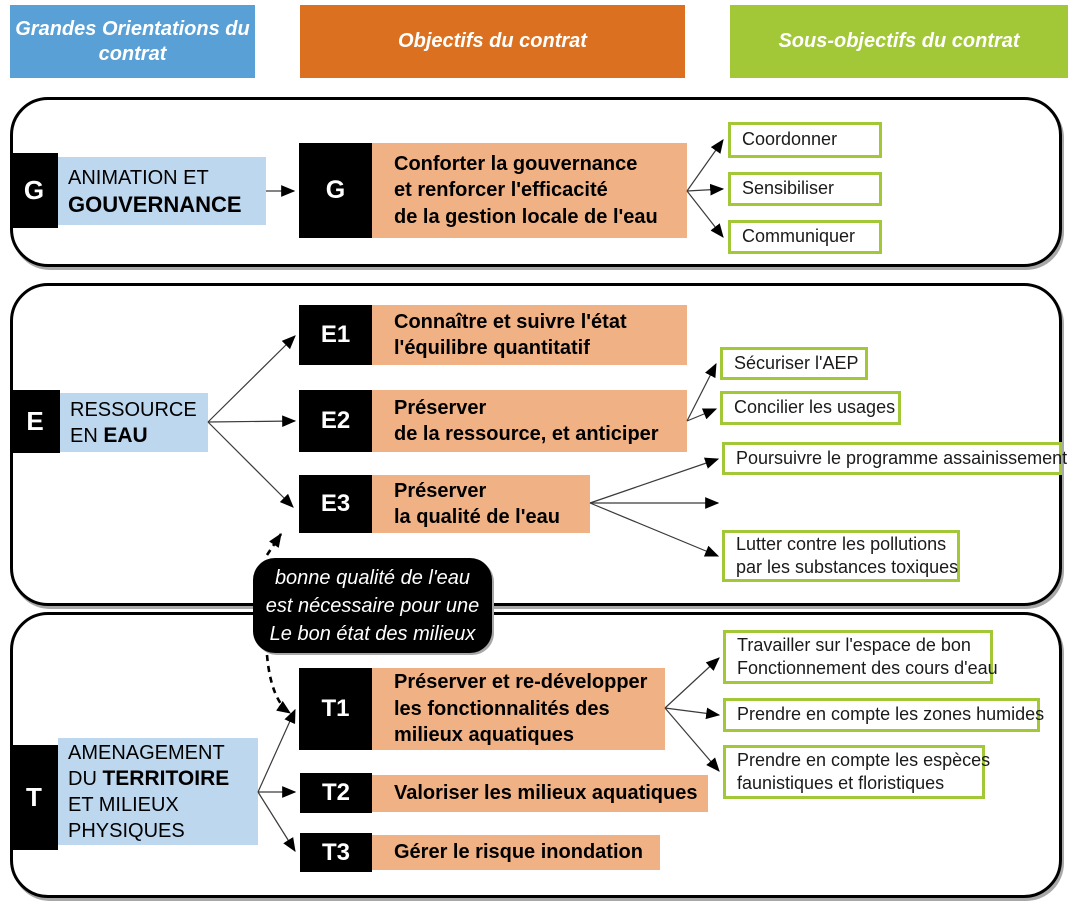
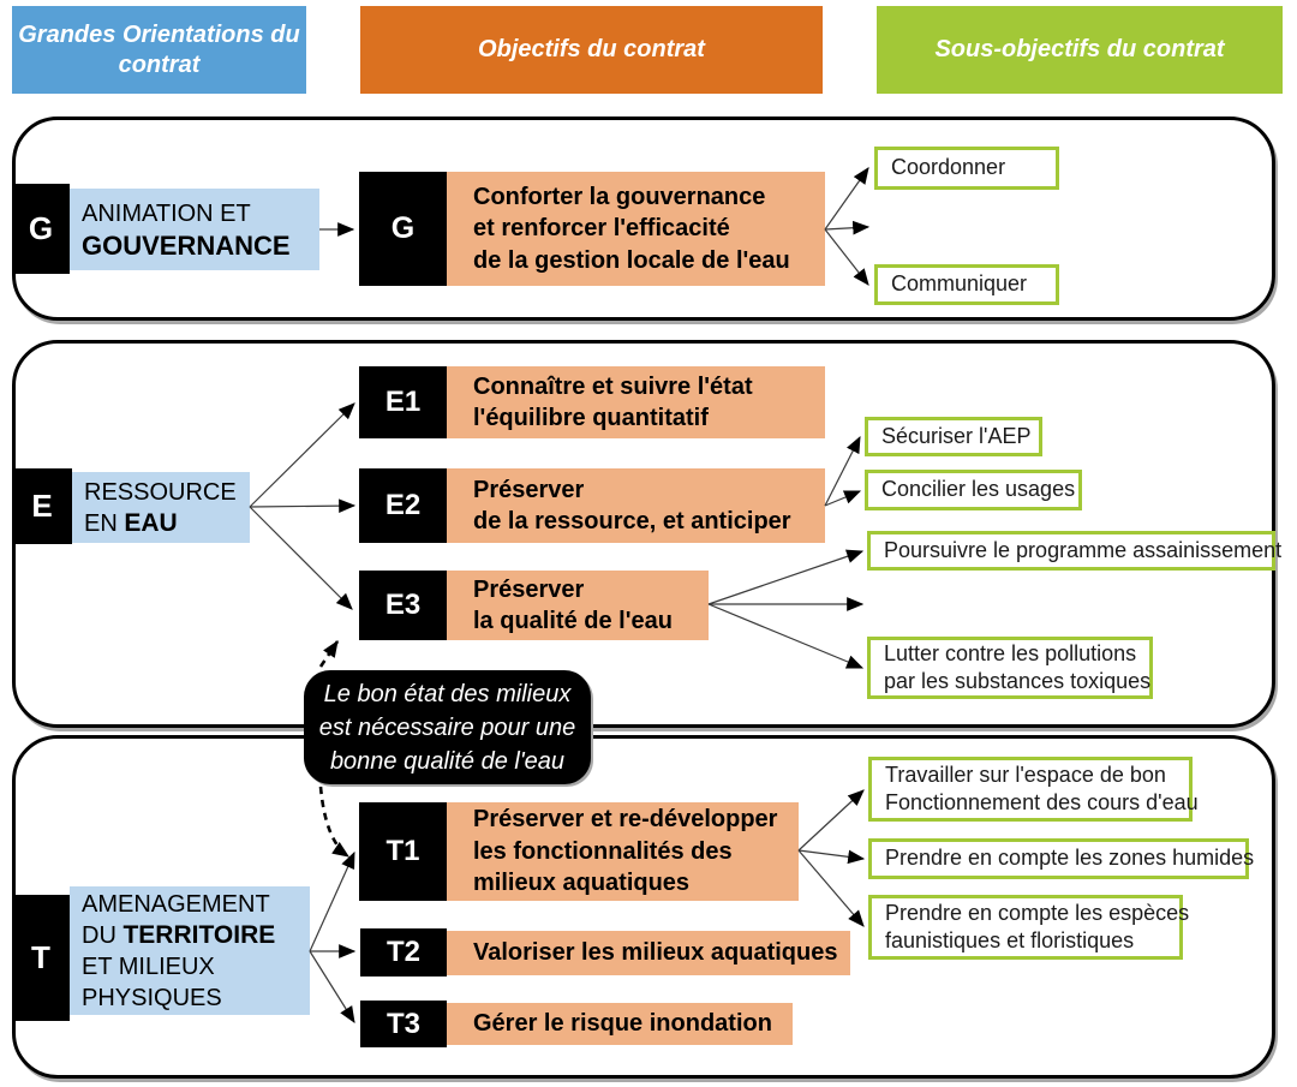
  Grandes Orientations du contrat
  Objectifs du contrat
  Sous-objectifs du contrat
  G
  ANIMATION ET
  GOUVERNANCE
  G
  Conforter la gouvernance
  et renforcer l'efficacité
  de la gestion locale de l'eau
  Coordonner
- Sensibiliser
  Communiquer
  E
  RESSOURCE
  EN EAU
  E1
  Connaître et suivre l'état
  l'équilibre quantitatif
  E2
  Préserver
  de la ressource, et anticiper
  E3
  Préserver
  la qualité de l'eau
  Sécuriser l'AEP
  Concilier les usages
  Poursuivre le programme assainissemen
  Lutter contre les pollutions
  par les substances toxiques
- bonne qualité de l'eau
+ Le bon état des milieux
  est nécessaire pour une
- Le bon état des milieux
+ bonne qualité de l'eau
  T
  AMENAGEMENT
  DU TERRITOIRE
  ET MILIEUX
  PHYSIQUES
  T1
  Préserver et re-développer
  les fonctionnalités des
  milieux aquatiques
  T2
  Valoriser les milieux aquatiques
  T3
  Gérer le risque inondation
  Travailler sur l'espace de bon
  Fonctionnement des cours d'ea
  Prendre en compte les zones humide
  Prendre en compte les espèce
  faunistiques et floristiques
